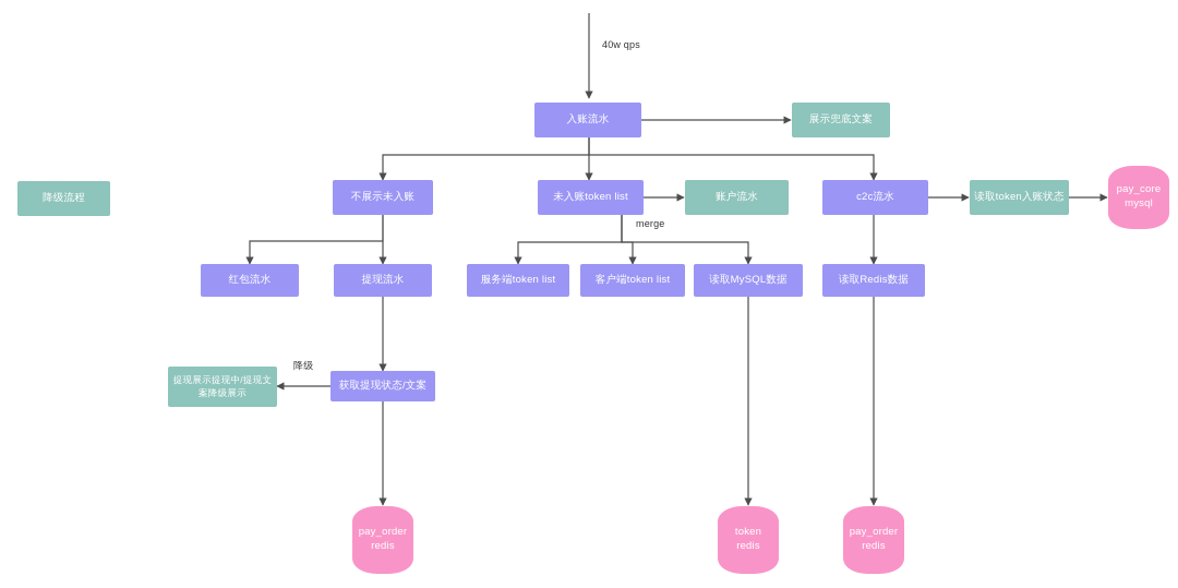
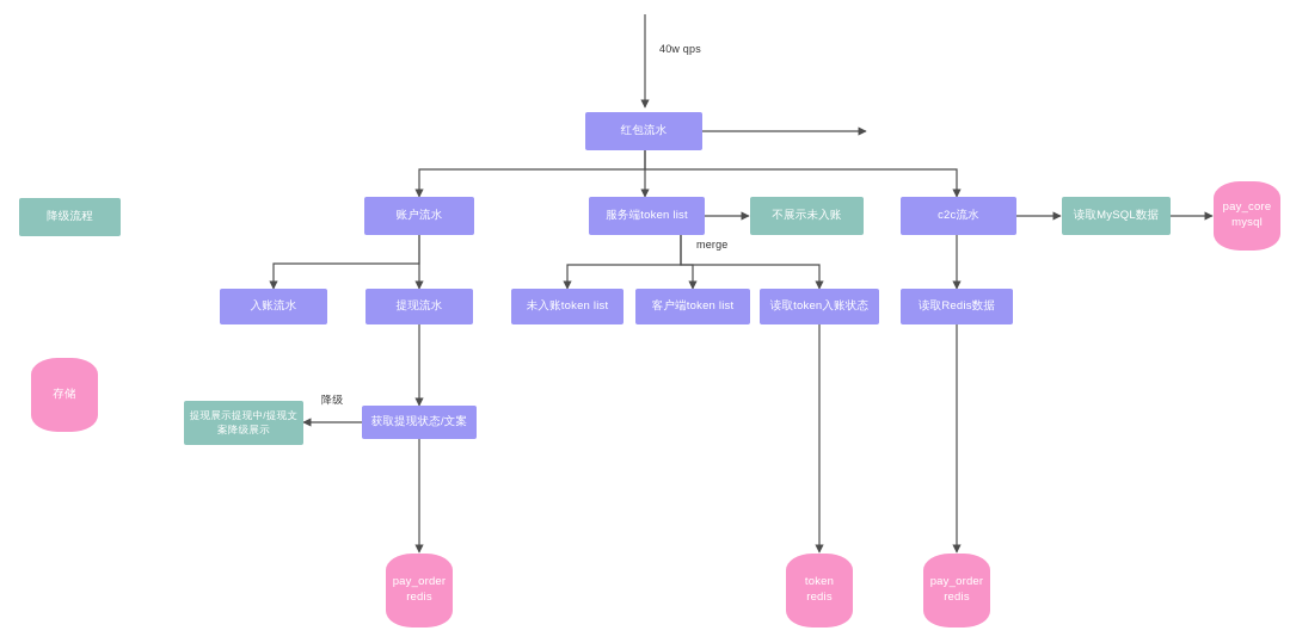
  降级流程
+ 存储
- 入账流水
+ 红包流水
- 展示兜底文案
- 不展示未入账
+ 账户流水
- 未入账token list
+ 服务端token list
- 账户流水
+ 不展示未入账
  c2c流水
- 读取token入账状态
+ 读取MySQL数据
  pay_core
  mysql
- 红包流水
+ 入账流水
  提现流水
- 服务端token list
+ 未入账token list
  客户端token list
- 读取MySQL数据
+ 读取token入账状态
  读取Redis数据
  提现展示提现中/提现文案降级展示
  获取提现状态/文案
  pay_order
  redis
  token
  redis
  pay_order
  redis
  40w qps
  merge
  降级
